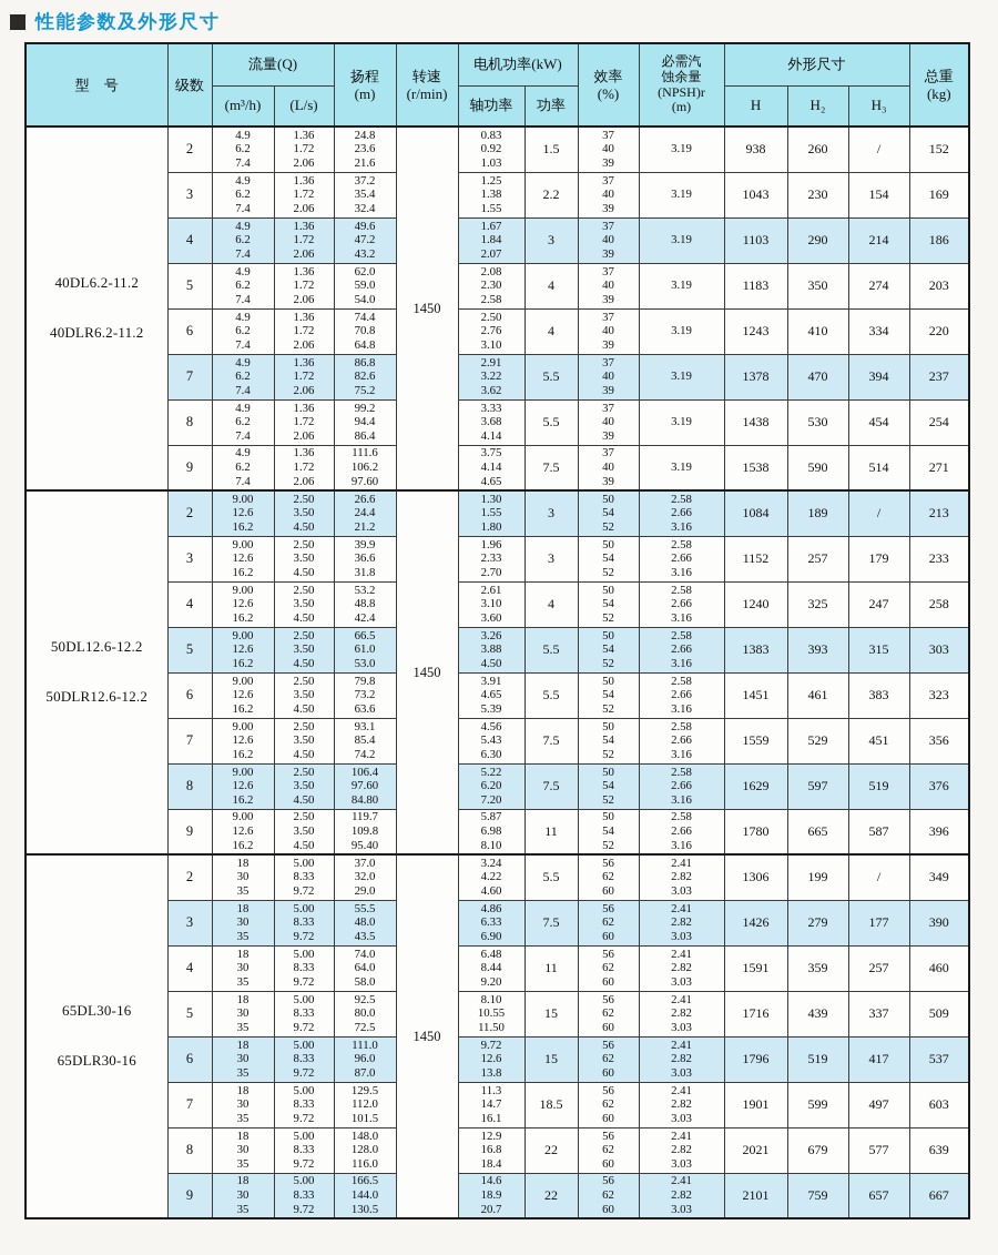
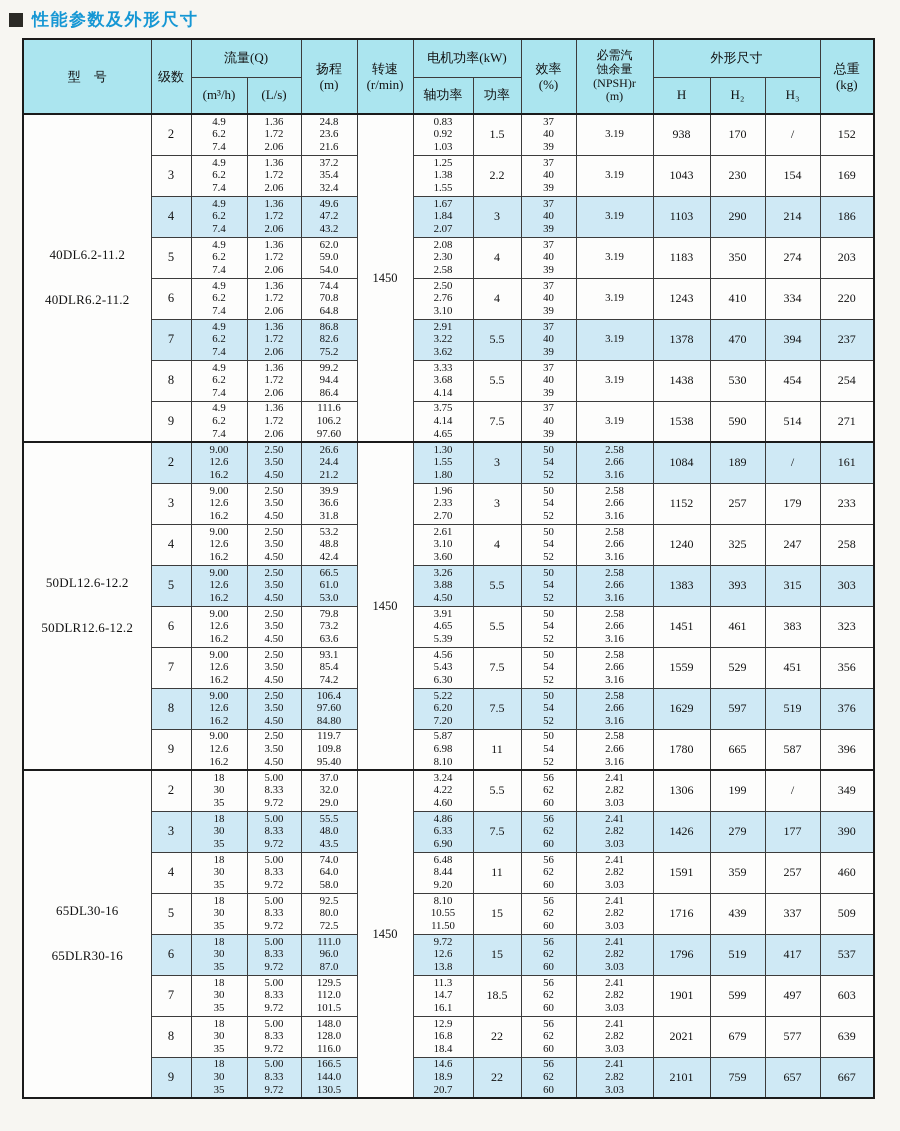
  性能参数及外形尺寸
  型 号	级数	流量(Q)	扬程 (m)	转速 (r/min)	电机功率(kW)	效率 (%)	必需汽 蚀余量 (NPSH)r (m)	外形尺寸	总重 (kg)
  (m³/h)	(L/s)	轴功率	功率	H	H₂	H₃
- 40DL6.2-11.2 40DLR6.2-11.2	2	4.9 6.2 7.4	1.36 1.72 2.06	24.8 23.6 21.6	1450	0.83 0.92 1.03	1.5	37 40 39	3.19	938	260	/	152
+ 40DL6.2-11.2 40DLR6.2-11.2	2	4.9 6.2 7.4	1.36 1.72 2.06	24.8 23.6 21.6	1450	0.83 0.92 1.03	1.5	37 40 39	3.19	938	170	/	152
  3	4.9 6.2 7.4	1.36 1.72 2.06	37.2 35.4 32.4	1.25 1.38 1.55	2.2	37 40 39	3.19	1043	230	154	169
  4	4.9 6.2 7.4	1.36 1.72 2.06	49.6 47.2 43.2	1.67 1.84 2.07	3	37 40 39	3.19	1103	290	214	186
  5	4.9 6.2 7.4	1.36 1.72 2.06	62.0 59.0 54.0	2.08 2.30 2.58	4	37 40 39	3.19	1183	350	274	203
  6	4.9 6.2 7.4	1.36 1.72 2.06	74.4 70.8 64.8	2.50 2.76 3.10	4	37 40 39	3.19	1243	410	334	220
  7	4.9 6.2 7.4	1.36 1.72 2.06	86.8 82.6 75.2	2.91 3.22 3.62	5.5	37 40 39	3.19	1378	470	394	237
  8	4.9 6.2 7.4	1.36 1.72 2.06	99.2 94.4 86.4	3.33 3.68 4.14	5.5	37 40 39	3.19	1438	530	454	254
  9	4.9 6.2 7.4	1.36 1.72 2.06	111.6 106.2 97.60	3.75 4.14 4.65	7.5	37 40 39	3.19	1538	590	514	271
- 50DL12.6-12.2 50DLR12.6-12.2	2	9.00 12.6 16.2	2.50 3.50 4.50	26.6 24.4 21.2	1450	1.30 1.55 1.80	3	50 54 52	2.58 2.66 3.16	1084	189	/	213
+ 50DL12.6-12.2 50DLR12.6-12.2	2	9.00 12.6 16.2	2.50 3.50 4.50	26.6 24.4 21.2	1450	1.30 1.55 1.80	3	50 54 52	2.58 2.66 3.16	1084	189	/	161
  3	9.00 12.6 16.2	2.50 3.50 4.50	39.9 36.6 31.8	1.96 2.33 2.70	3	50 54 52	2.58 2.66 3.16	1152	257	179	233
  4	9.00 12.6 16.2	2.50 3.50 4.50	53.2 48.8 42.4	2.61 3.10 3.60	4	50 54 52	2.58 2.66 3.16	1240	325	247	258
  5	9.00 12.6 16.2	2.50 3.50 4.50	66.5 61.0 53.0	3.26 3.88 4.50	5.5	50 54 52	2.58 2.66 3.16	1383	393	315	303
  6	9.00 12.6 16.2	2.50 3.50 4.50	79.8 73.2 63.6	3.91 4.65 5.39	5.5	50 54 52	2.58 2.66 3.16	1451	461	383	323
  7	9.00 12.6 16.2	2.50 3.50 4.50	93.1 85.4 74.2	4.56 5.43 6.30	7.5	50 54 52	2.58 2.66 3.16	1559	529	451	356
  8	9.00 12.6 16.2	2.50 3.50 4.50	106.4 97.60 84.80	5.22 6.20 7.20	7.5	50 54 52	2.58 2.66 3.16	1629	597	519	376
  9	9.00 12.6 16.2	2.50 3.50 4.50	119.7 109.8 95.40	5.87 6.98 8.10	11	50 54 52	2.58 2.66 3.16	1780	665	587	396
  65DL30-16 65DLR30-16	2	18 30 35	5.00 8.33 9.72	37.0 32.0 29.0	1450	3.24 4.22 4.60	5.5	56 62 60	2.41 2.82 3.03	1306	199	/	349
  3	18 30 35	5.00 8.33 9.72	55.5 48.0 43.5	4.86 6.33 6.90	7.5	56 62 60	2.41 2.82 3.03	1426	279	177	390
  4	18 30 35	5.00 8.33 9.72	74.0 64.0 58.0	6.48 8.44 9.20	11	56 62 60	2.41 2.82 3.03	1591	359	257	460
  5	18 30 35	5.00 8.33 9.72	92.5 80.0 72.5	8.10 10.55 11.50	15	56 62 60	2.41 2.82 3.03	1716	439	337	509
  6	18 30 35	5.00 8.33 9.72	111.0 96.0 87.0	9.72 12.6 13.8	15	56 62 60	2.41 2.82 3.03	1796	519	417	537
  7	18 30 35	5.00 8.33 9.72	129.5 112.0 101.5	11.3 14.7 16.1	18.5	56 62 60	2.41 2.82 3.03	1901	599	497	603
  8	18 30 35	5.00 8.33 9.72	148.0 128.0 116.0	12.9 16.8 18.4	22	56 62 60	2.41 2.82 3.03	2021	679	577	639
  9	18 30 35	5.00 8.33 9.72	166.5 144.0 130.5	14.6 18.9 20.7	22	56 62 60	2.41 2.82 3.03	2101	759	657	667
